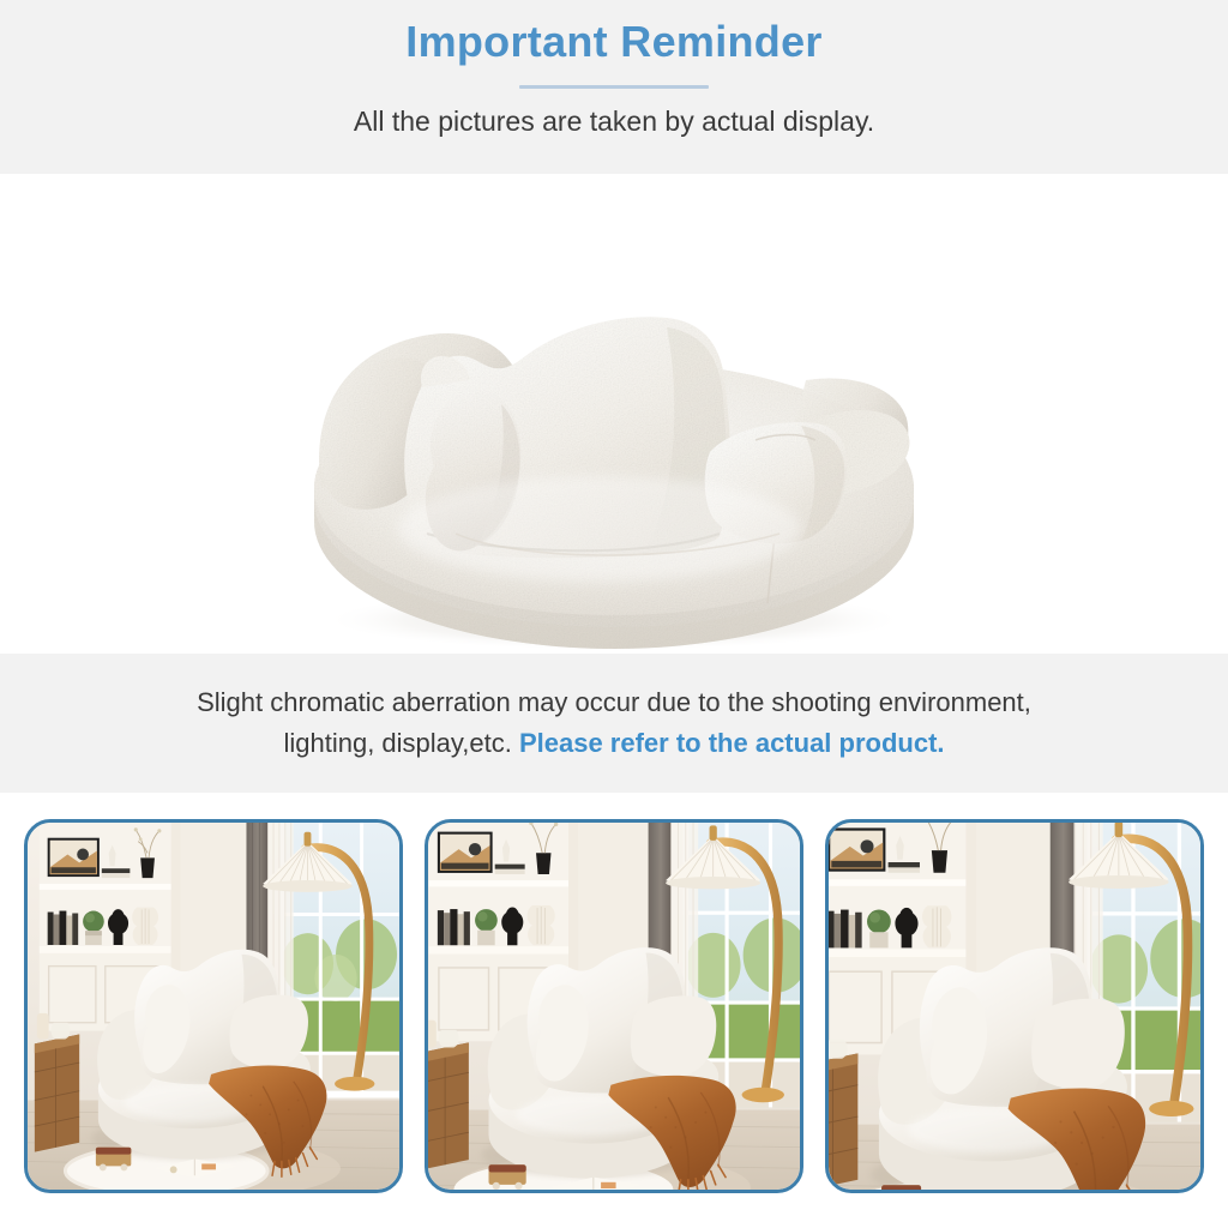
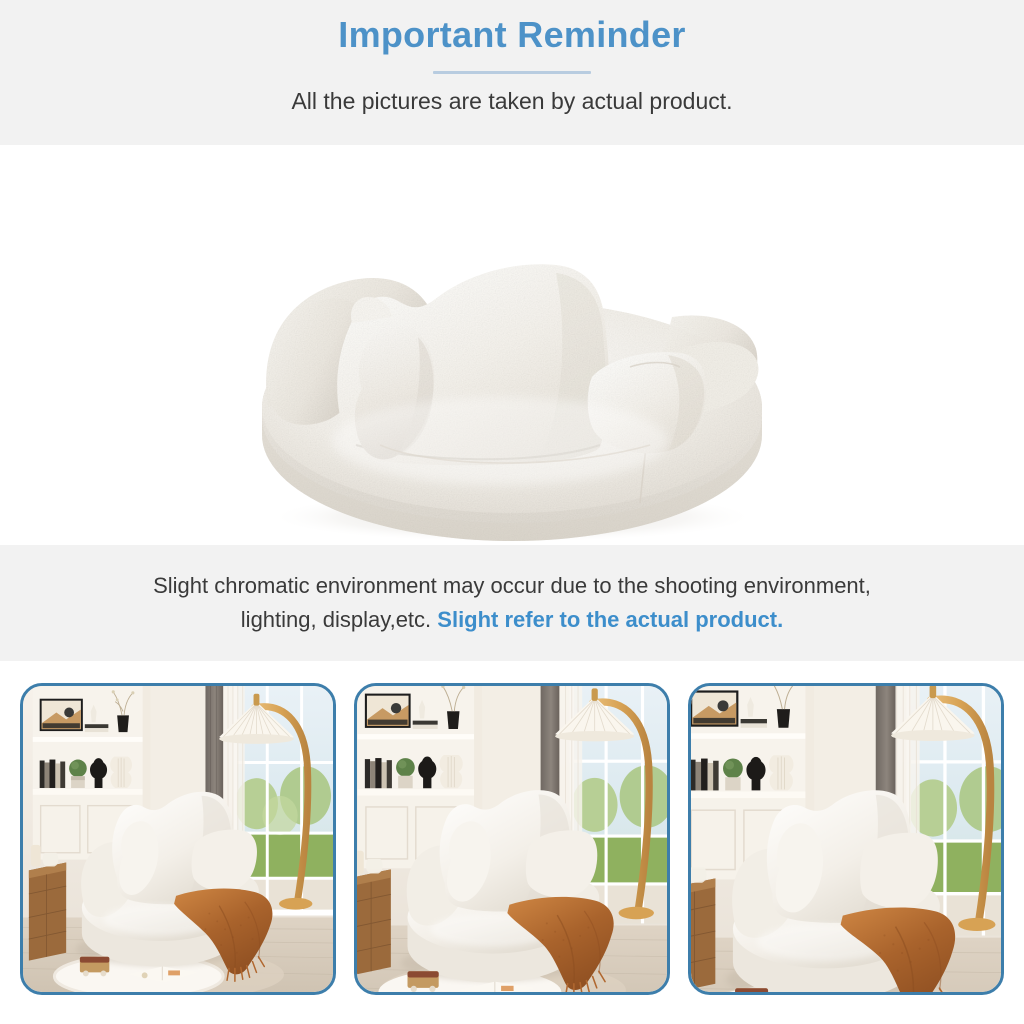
  Important Reminder
- All the pictures are taken by actual display.
+ All the pictures are taken by actual product.
- Slight chromatic aberration may occur due to the shooting environment,
+ Slight chromatic environment may occur due to the shooting environment,
- lighting, display,etc. Please refer to the actual product.
+ lighting, display,etc. Slight refer to the actual product.
